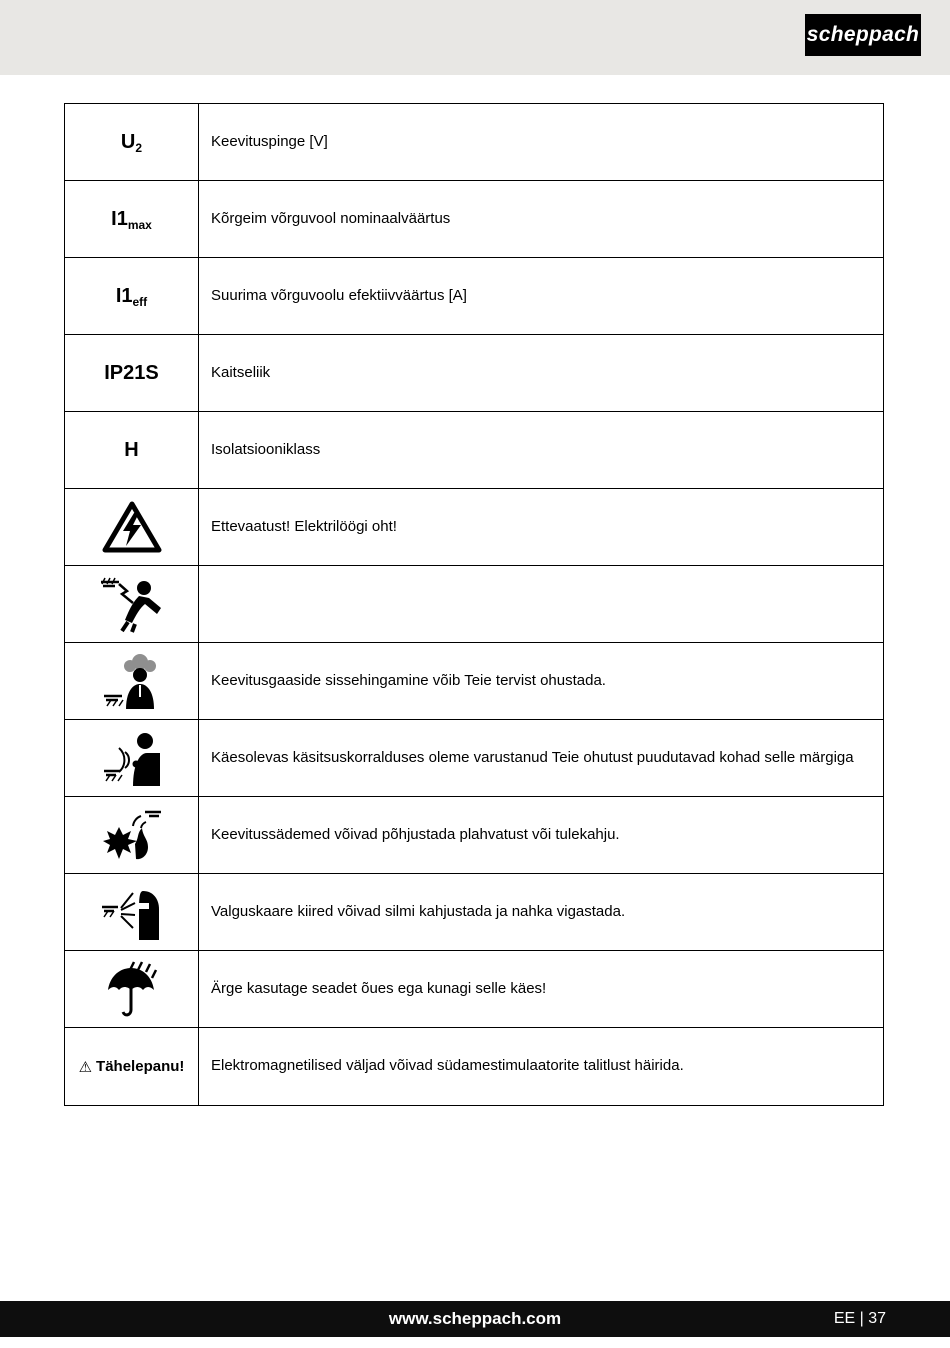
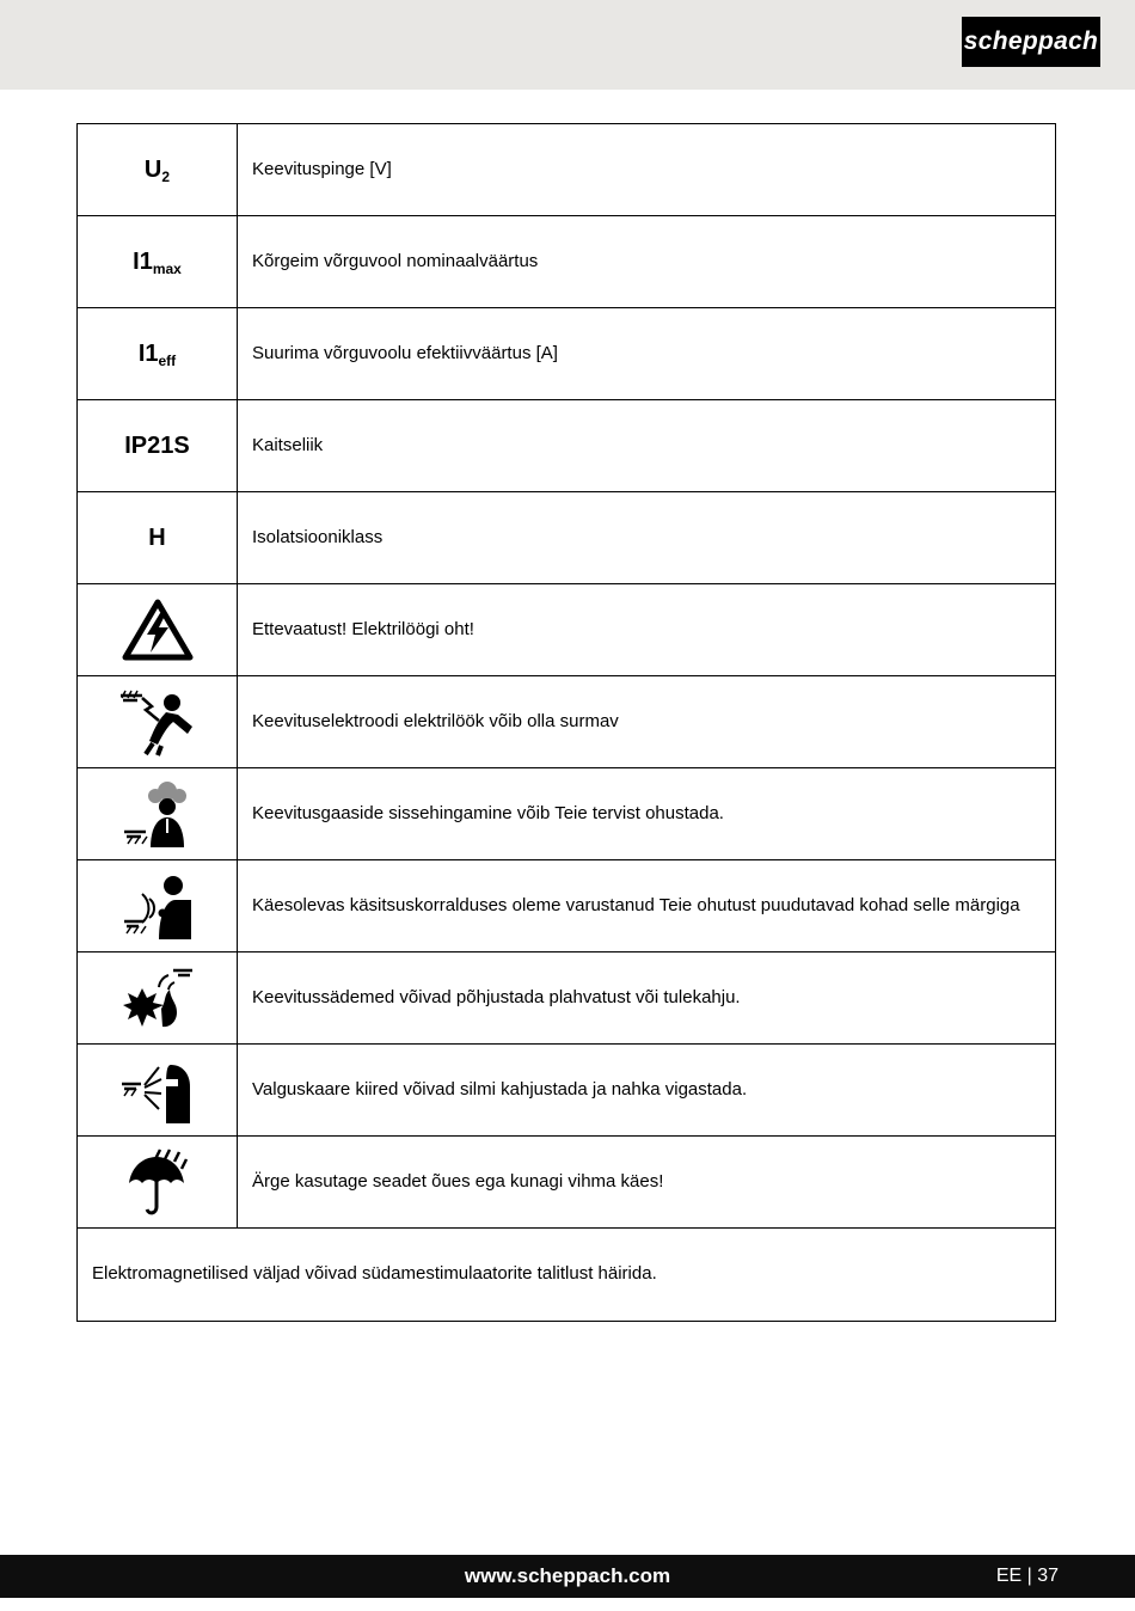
  scheppach
  U
  2
  Keevituspinge [V]
  I1
  max
  Kõrgeim võrguvool nominaalväärtus
  I1
  eff
  Suurima võrguvoolu efektiivväärtus [A]
  IP21S
  Kaitseliik
  H
  Isolatsiooniklass
  Ettevaatust! Elektrilöögi oht!
+ Keevituselektroodi elektrilöök võib olla surmav
  Keevitusgaaside sissehingamine võib Teie tervist ohustada.
  Käesolevas käsitsuskorralduses oleme varustanud Teie ohutust puudutavad kohad selle märgiga
  Keevitussädemed võivad põhjustada plahvatust või tulekahju.
  Valguskaare kiired võivad silmi kahjustada ja nahka vigastada.
- Ärge kasutage seadet õues ega kunagi selle käes!
+ Ärge kasutage seadet õues ega kunagi vihma käes!
- ⚠
- Tähelepanu!
  Elektromagnetilised väljad võivad südamestimulaatorite talitlust häirida.
  www.scheppach.com
  EE | 37
